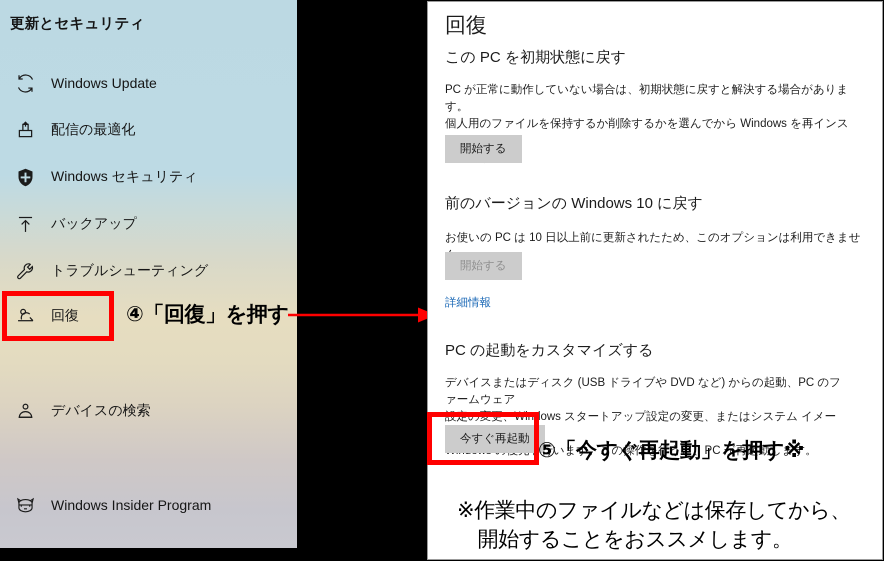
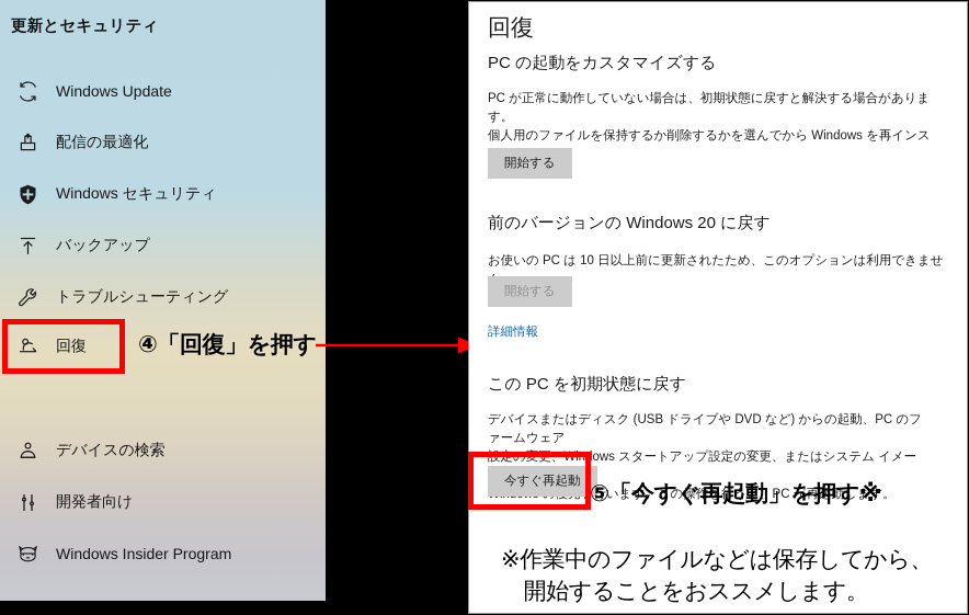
  更新とセキュリティ
  Windows Update
  配信の最適化
  Windows セキュリティ
  バックアップ
  トラブルシューティング
  回復
  デバイスの検索
+ 開発者向け
  Windows Insider Program
  ④「回復」を押す
  回復
- この PC を初期状態に戻す
+ PC の起動をカスタマイズする
  PC が正常に動作していない場合は、初期状態に戻すと解決する場合があります。
  個人用のファイルを保持するか削除するかを選んでから Windows を再インス
  開始する
- 前のバージョンの Windows 10 に戻す
+ 前のバージョンの Windows 20 に戻す
  お使いの PC は 10 日以上前に更新されたため、このオプションは利用できませ
  開始する
  詳細情報
- PC の起動をカスタマイズする
+ この PC を初期状態に戻す
  デバイスまたはディスク (USB ドライブや DVD など) からの起動、PC のファームウェア
  設定の変更、Windows スタートアップ設定の変更、またはシステム イメー
  今すぐ再起動
  ⑤「今すぐ再起動」を押す※
  ※作業中のファイルなどは保存してから、
  開始することをおススメします。
